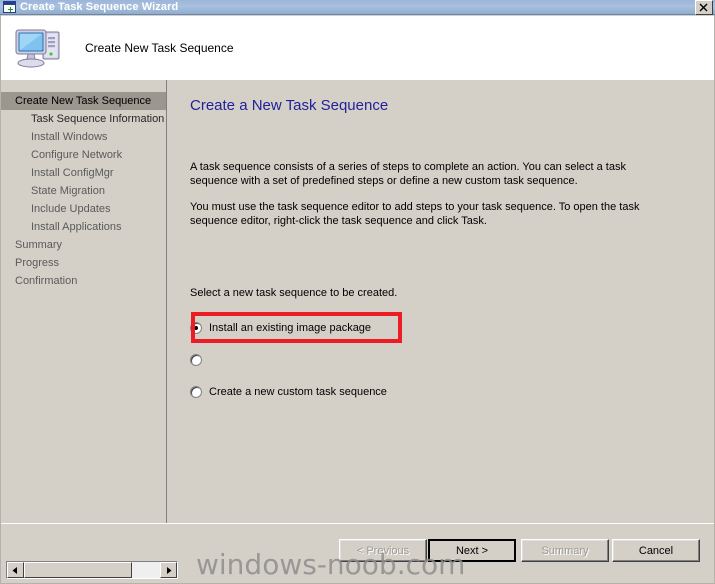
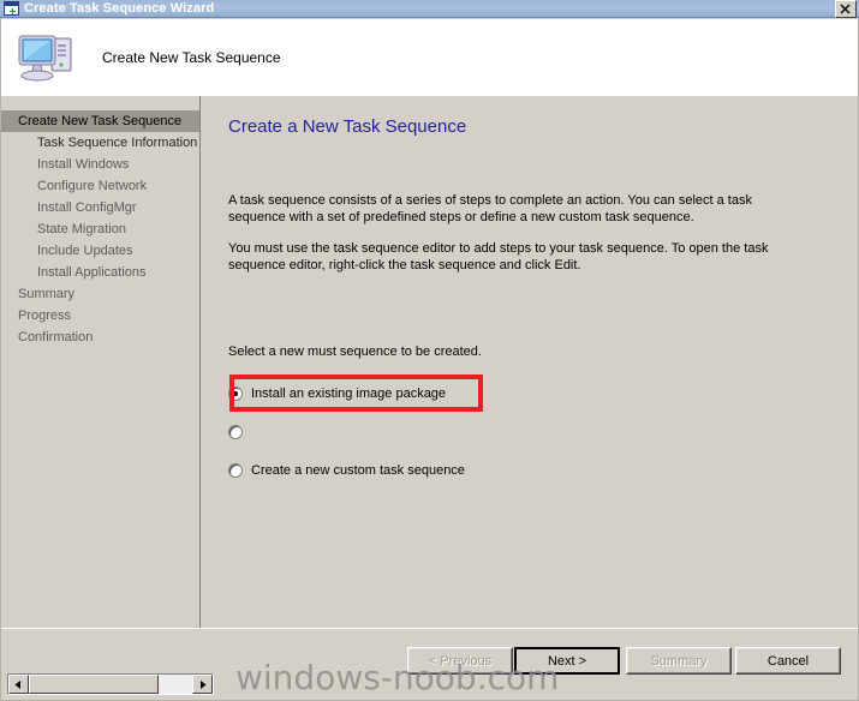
  Create Task Sequence Wizard
  Create New Task Sequence
  Create New Task Sequence
  Task Sequence Information
  Install Windows
  Configure Network
  Install ConfigMgr
  State Migration
  Include Updates
  Install Applications
  Summary
  Progress
  Confirmation
  Create a New Task Sequence
  A task sequence consists of a series of steps to complete an action. You can select a task sequence with a set of predefined steps or define a new custom task sequence.
- You must use the task sequence editor to add steps to your task sequence. To open the task sequence editor, right-click the task sequence and click Task.
+ You must use the task sequence editor to add steps to your task sequence. To open the task sequence editor, right-click the task sequence and click Edit.
- Select a new task sequence to be created.
+ Select a new must sequence to be created.
  Install an existing image package
  Create a new custom task sequence
  < Previous
  Next >
  Summary
  Cancel
  windows-noob.com
